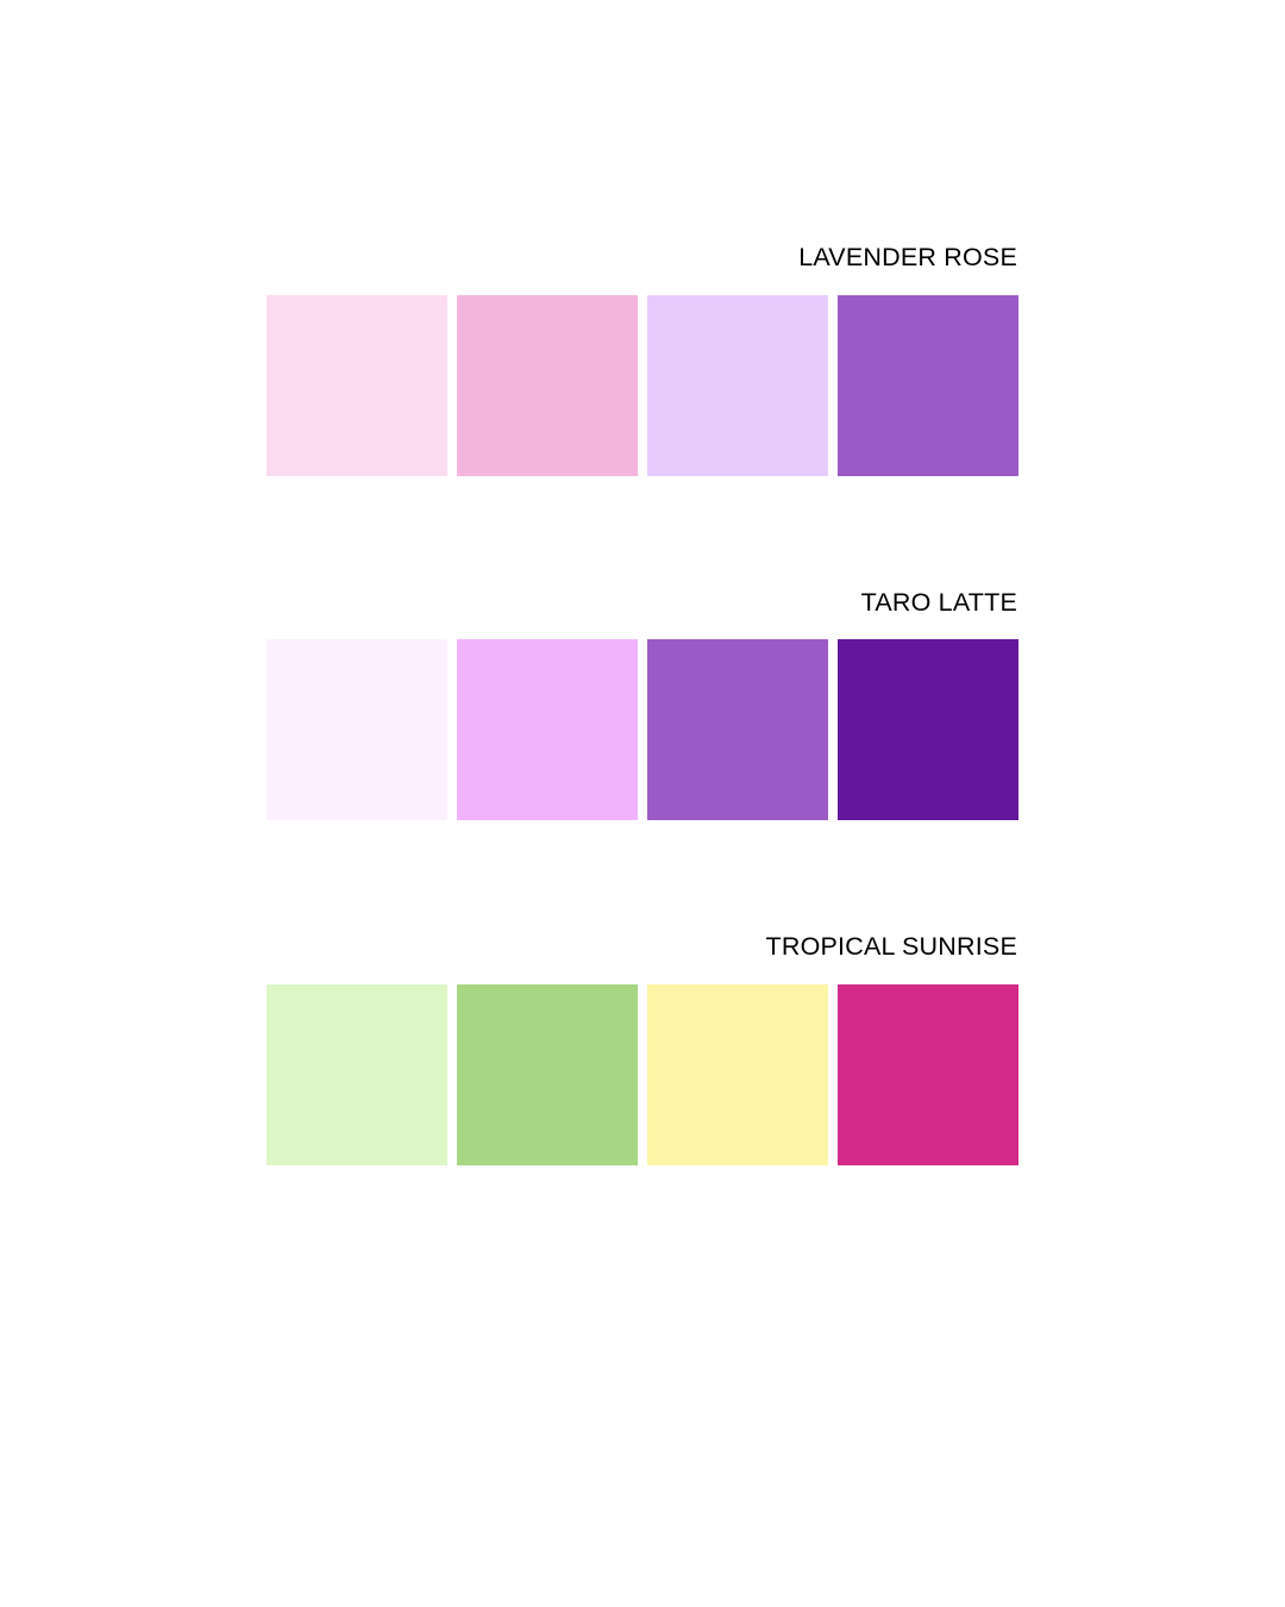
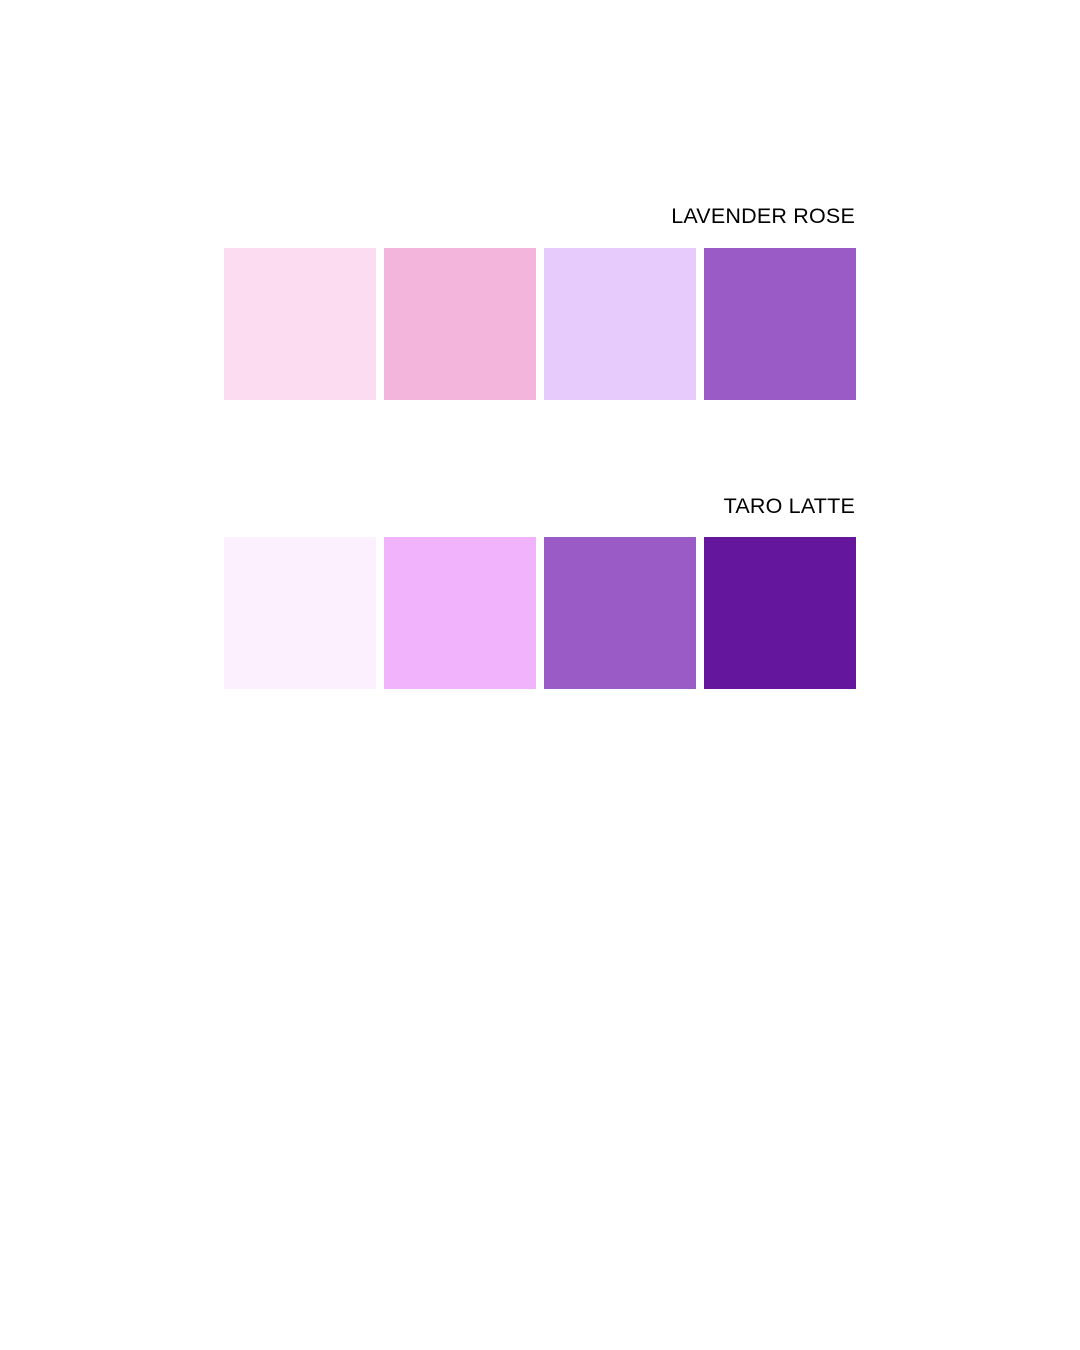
  LAVENDER ROSE
  TARO LATTE
- TROPICAL SUNRISE
